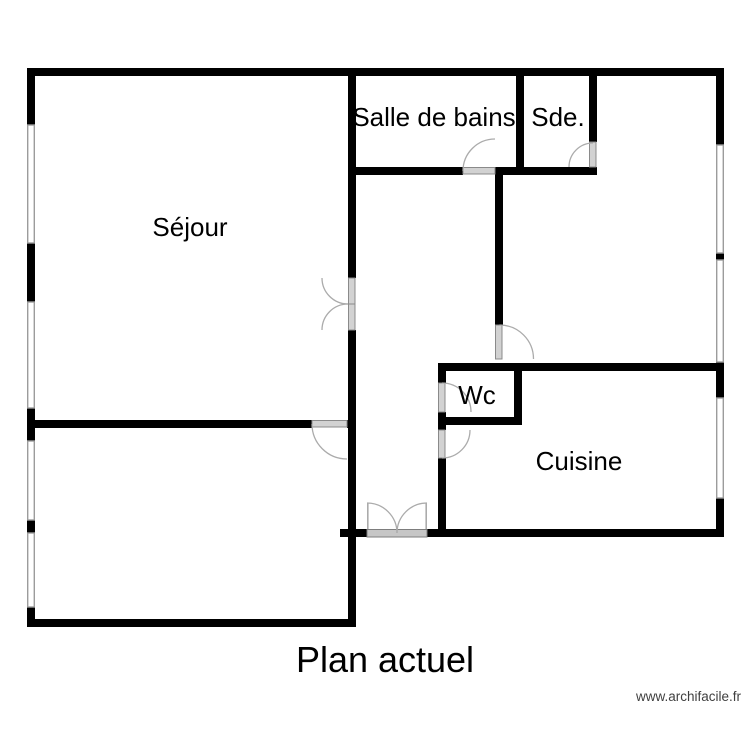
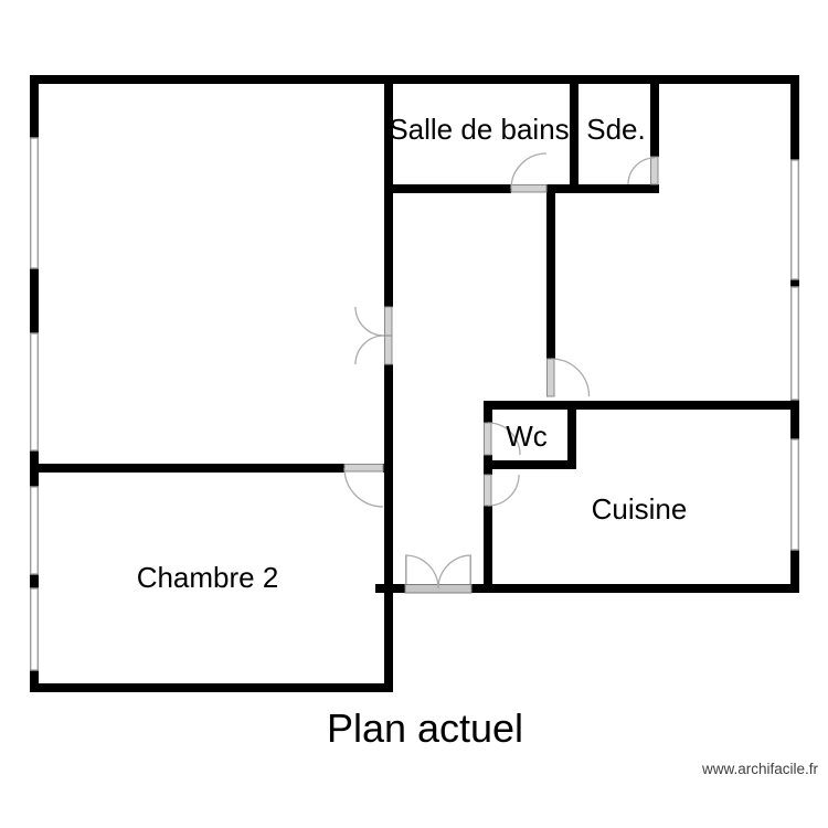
- Séjour
  Salle de bains
  Sde.
+ Chambre 2
  Wc
  Cuisine
  Plan actuel
  www.archifacile.fr
